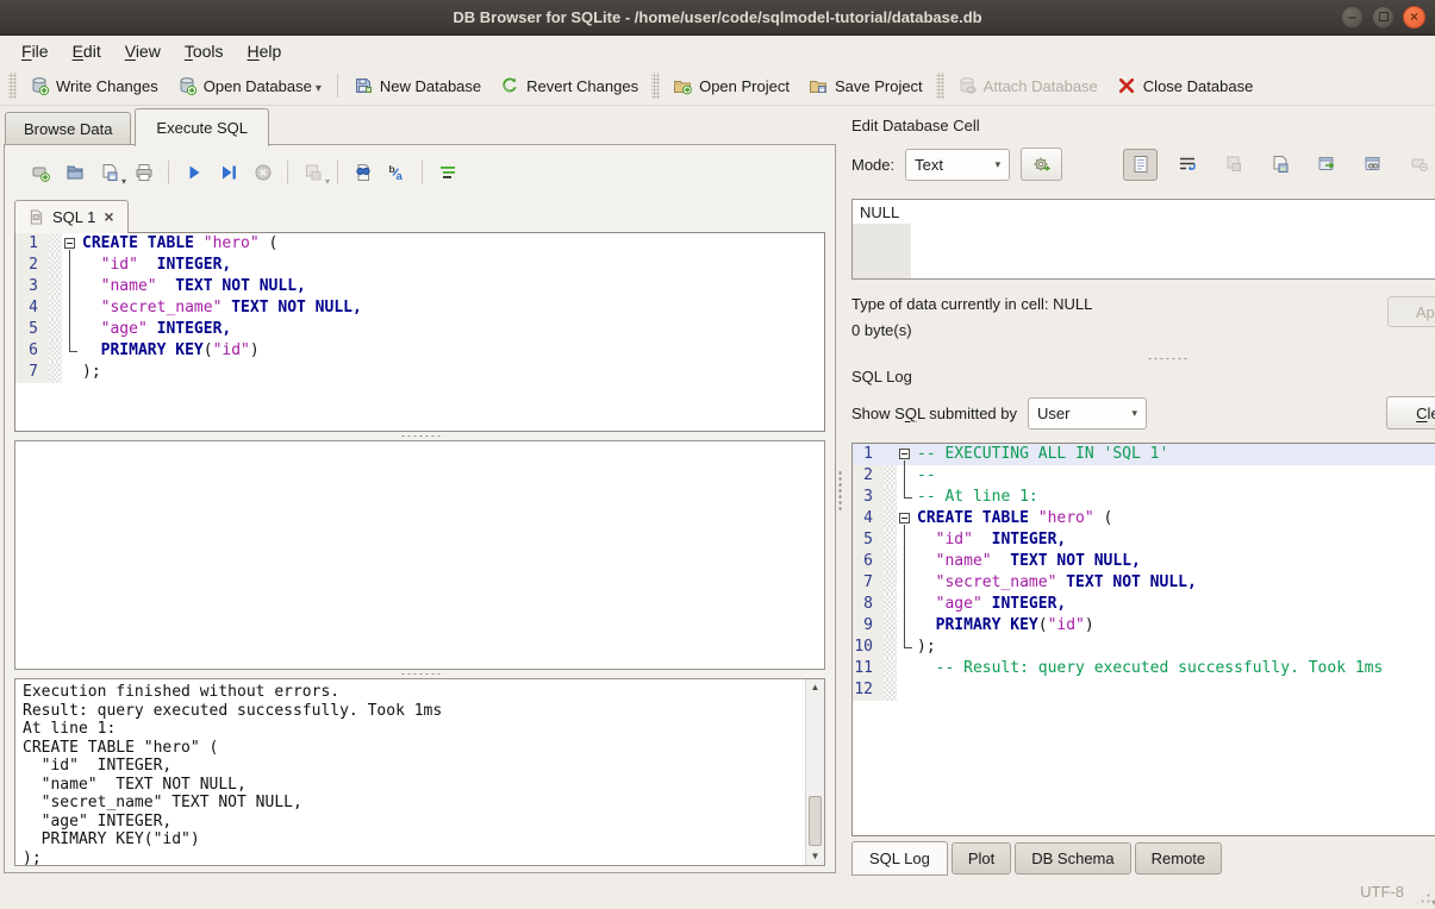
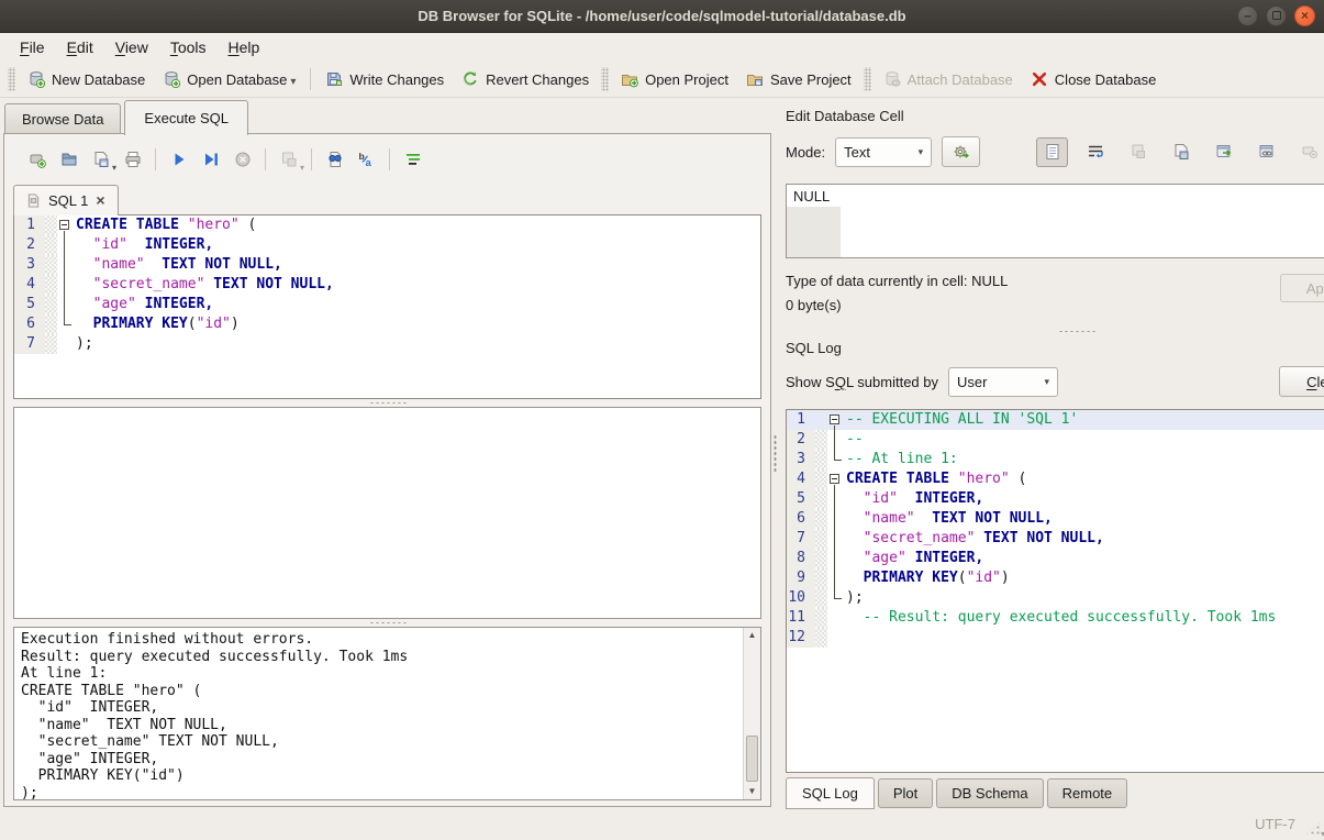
  DB Browser for SQLite - /home/user/code/sqlmodel-tutorial/database.db
  –
  ×
  File
  Edit
  View
  Tools
  Help
- Write Changes
+ New Database
  Open Database
  ▾
- New Database
+ Write Changes
  Revert Changes
  Open Project
  Save Project
  Attach Database
  Close Database
  Browse Data
  Execute SQL
  ▾
  ▾
  b
  a
  SQL 1
  ×
  1
  CREATE TABLE "hero" (
  2
  "id" INTEGER,
  3
  "name" TEXT NOT NULL,
  4
  "secret_name" TEXT NOT NULL,
  5
  "age" INTEGER,
  6
  PRIMARY KEY("id")
  7
  );
  Execution finished without errors.
  Result: query executed successfully. Took 1ms
  At line 1:
  CREATE TABLE "hero" (
  "id" INTEGER,
  "name" TEXT NOT NULL,
  "secret_name" TEXT NOT NULL,
  "age" INTEGER,
  PRIMARY KEY("id")
  );
  ▲
  ▼
  Edit Database Cell
  Mode:
  Text
  ▾
  ▾
  NULL
  Type of data currently in cell: NULL
  0 byte(s)
  SQL Log
  Show SQL submitted by
  User
  ▾
  1
  -- EXECUTING ALL IN 'SQL 1'
  2
  --
  3
  -- At line 1:
  4
  CREATE TABLE "hero" (
  5
  "id" INTEGER,
  6
  "name" TEXT NOT NULL,
  7
  "secret_name" TEXT NOT NULL,
  8
  "age" INTEGER,
  9
  PRIMARY KEY("id")
  10
  );
  11
  -- Result: query executed successfully. Took 1ms
  12
  SQL Log
  Plot
  DB Schema
  Remote
- UTF-8
+ UTF-7
